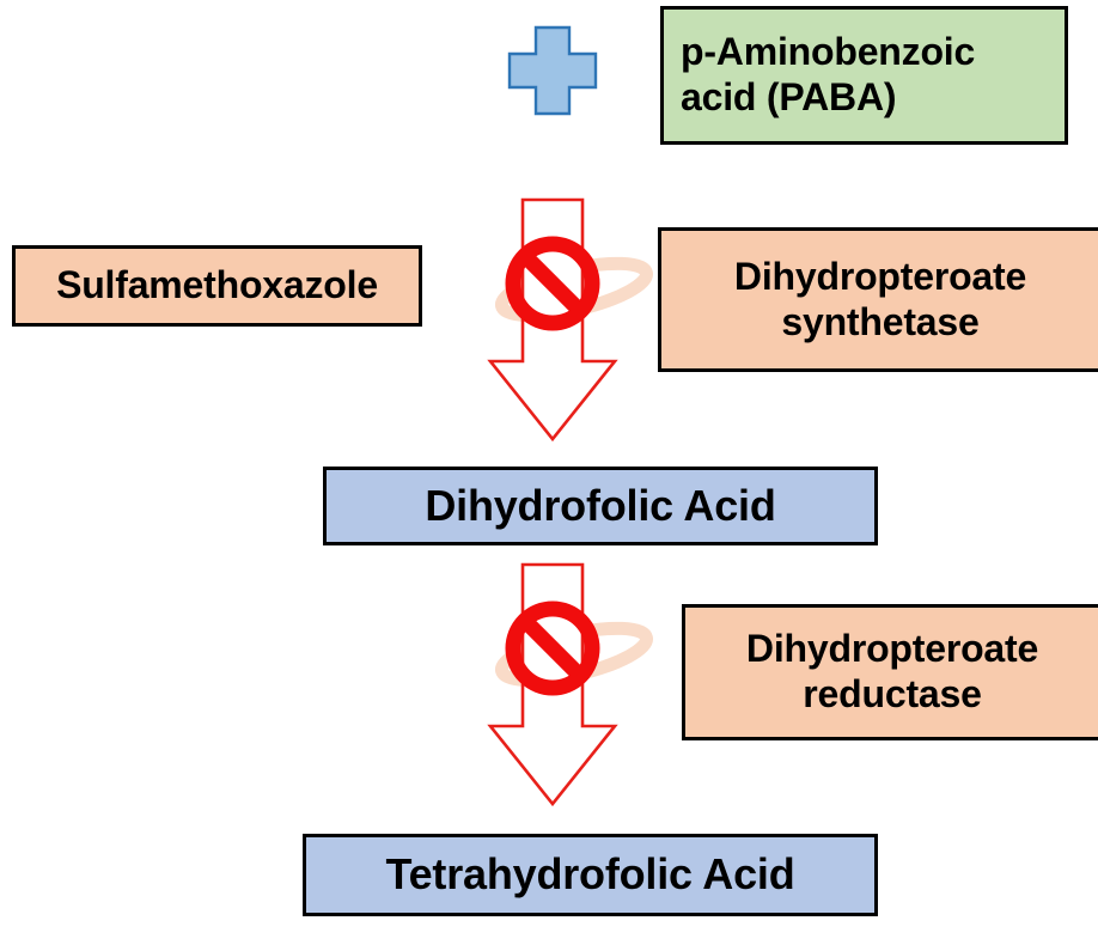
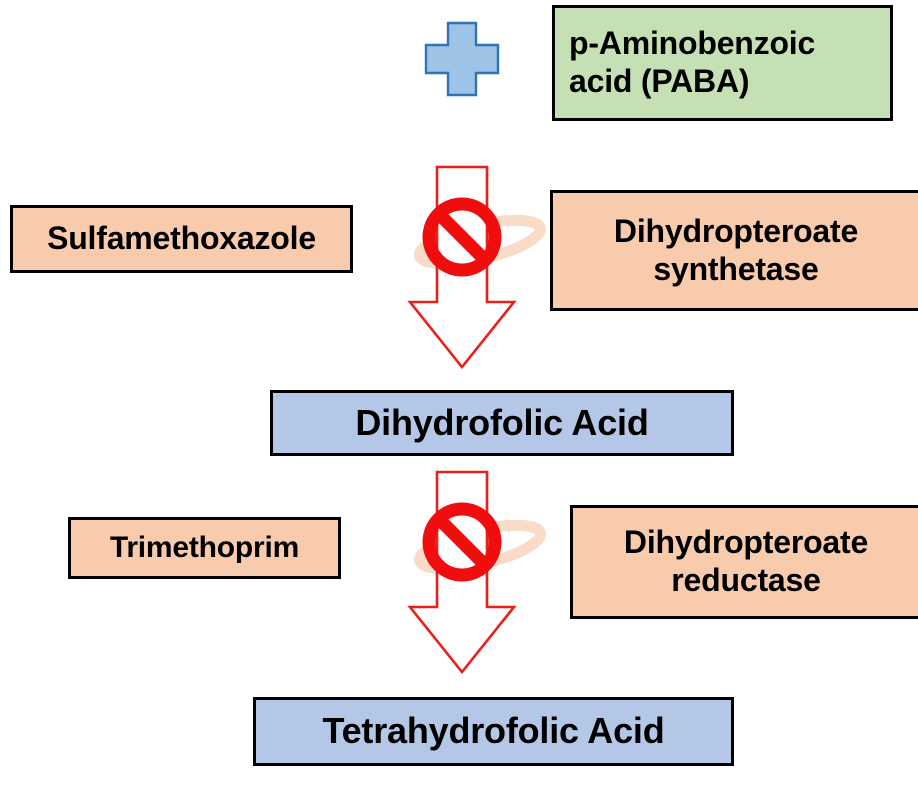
  p-Aminobenzoic acid (PABA)
  Sulfamethoxazole
  Dihydropteroate synthetase
  Dihydrofolic Acid
+ Trimethoprim
  Dihydropteroate reductase
  Tetrahydrofolic Acid
